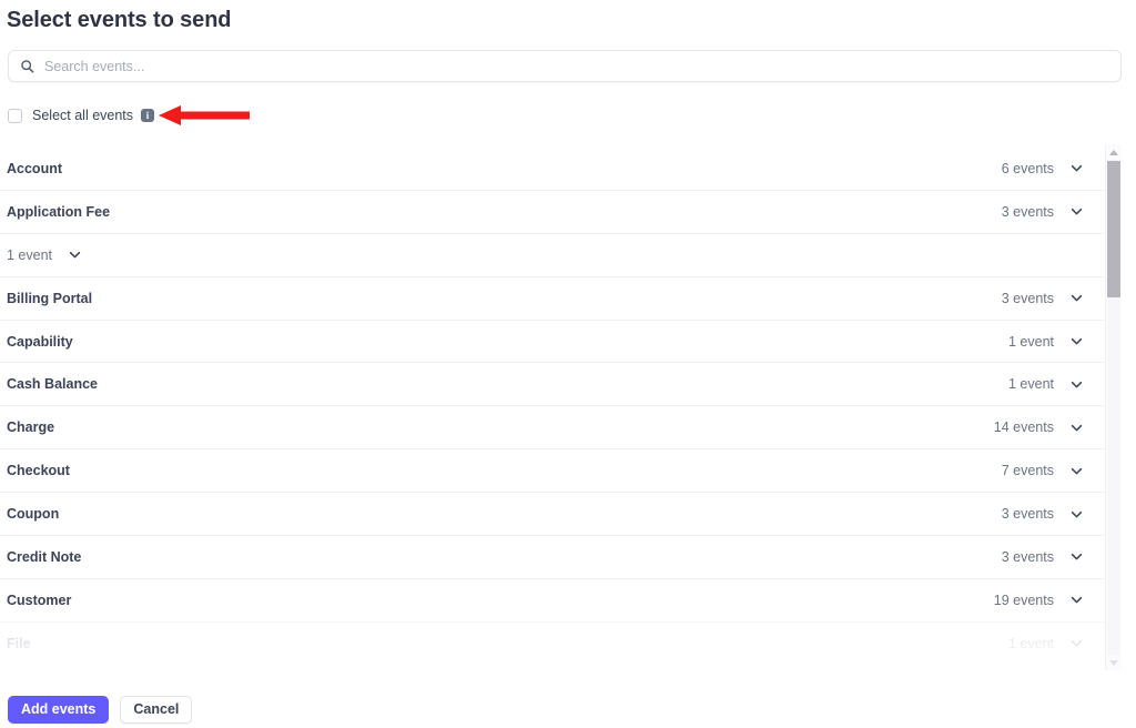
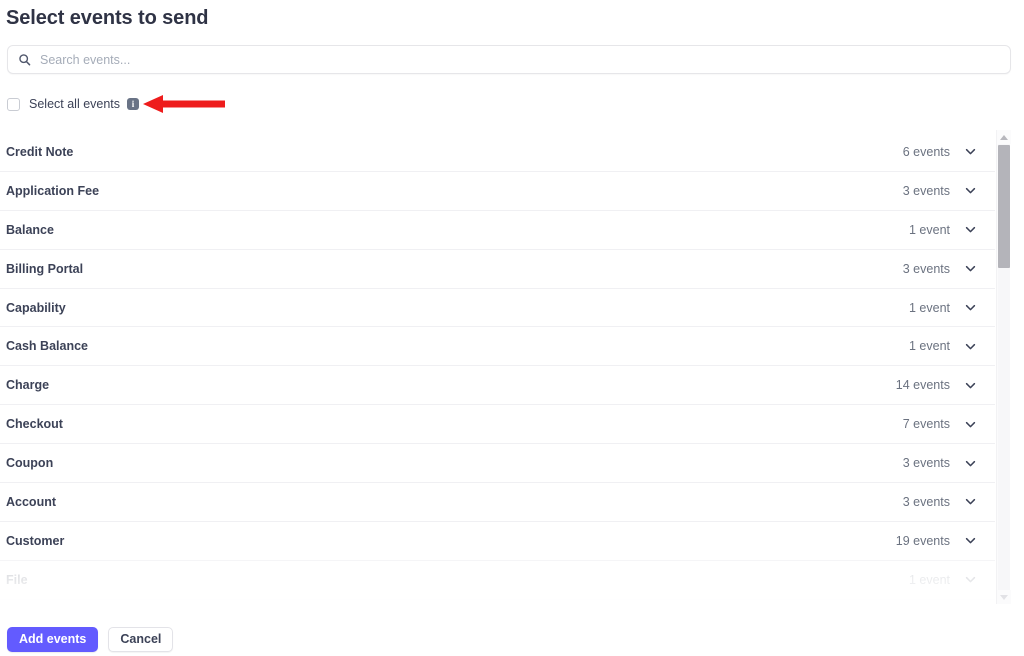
  Select events to send
  Search events...
  Select all events
  i
- Account
+ Credit Note
  6 events
  Application Fee
  3 events
+ Balance
  1 event
  Billing Portal
  3 events
  Capability
  1 event
  Cash Balance
  1 event
  Charge
  14 events
  Checkout
  7 events
  Coupon
  3 events
- Credit Note
+ Account
  3 events
  Customer
  19 events
  Add events
  Cancel
